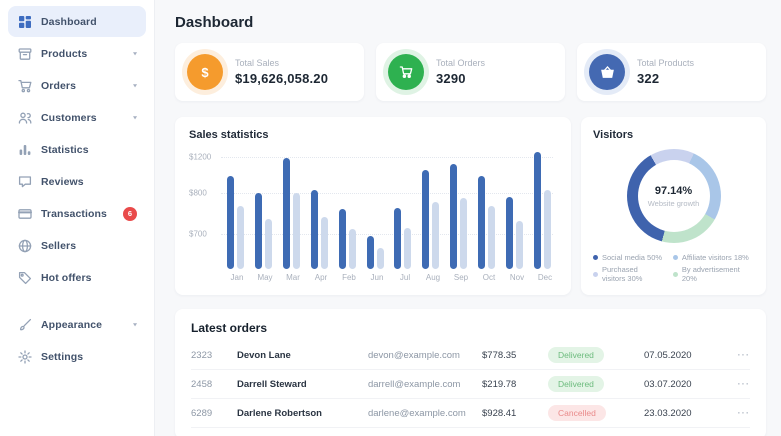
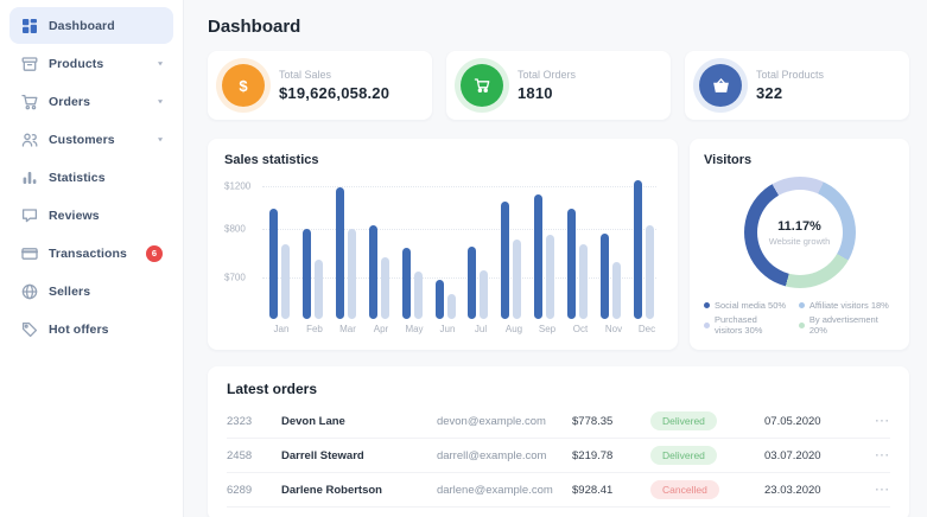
  Dashboard
  Products
  Orders
  Customers
  Statistics
  Reviews
  Transactions
  6
  Sellers
  Hot offers
- Appearance
- Settings
  Dashboard
  $
  Total Sales
  $19,626,058.20
  Total Orders
- 3290
+ 1810
  Total Products
  322
  Sales statistics
  $1200
  $800
  $700
  Jan
- May
+ Feb
  Mar
  Apr
- Feb
+ May
  Jun
  Jul
  Aug
  Sep
  Oct
  Nov
  Dec
  Visitors
- 97.14%
+ 11.17%
  Website growth
  Social media 50%
  Affiliate visitors 18%
  Purchased visitors 30%
  By advertisement 20%
  Latest orders
  2323
  Devon Lane
  devon@example.com
  $778.35
  Delivered
  07.05.2020
  ···
  2458
  Darrell Steward
  darrell@example.com
  $219.78
  Delivered
  03.07.2020
  ···
  6289
  Darlene Robertson
  darlene@example.com
  $928.41
  Cancelled
  23.03.2020
  ···
